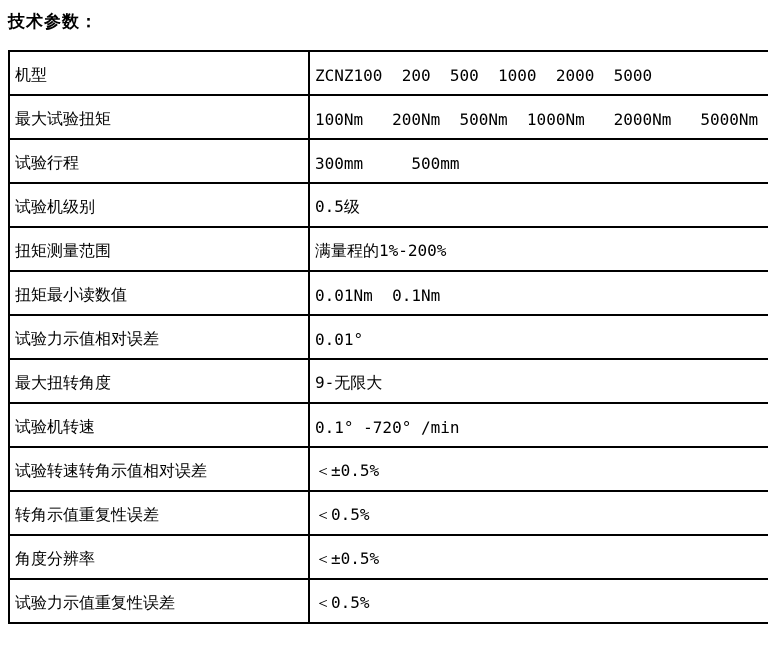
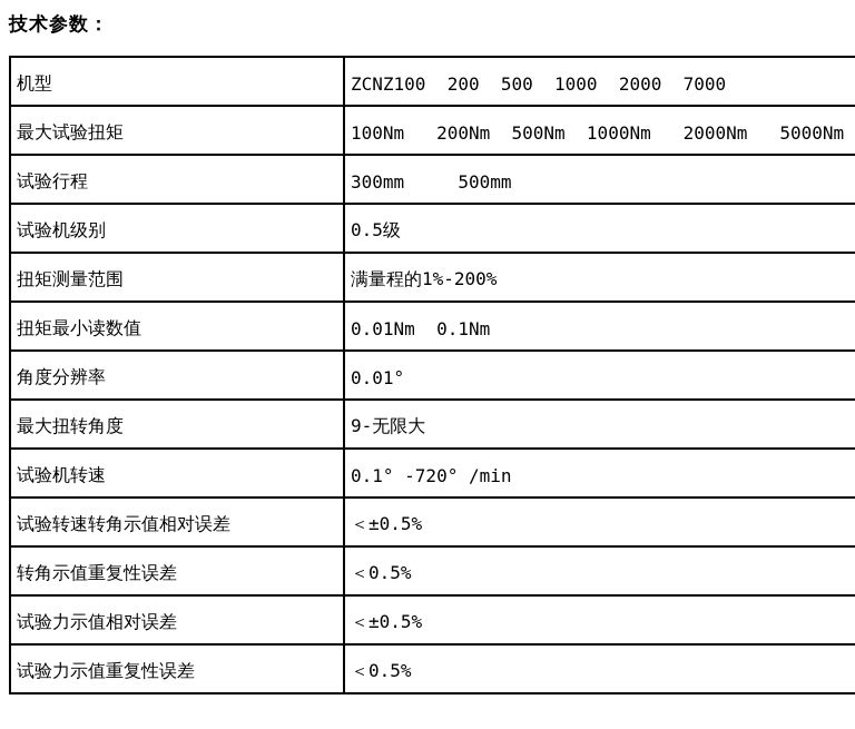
  技术参数：
- 机型	ZCNZ100 200 500 1000 2000 5000
+ 机型	ZCNZ100 200 500 1000 2000 7000
  最大试验扭矩	100Nm 200Nm 500Nm 1000Nm 2000Nm 5000Nm
  试验行程	300mm 500mm
  试验机级别	0.5级
  扭矩测量范围	满量程的1%-200%
  扭矩最小读数值	0.01Nm 0.1Nm
- 试验力示值相对误差	0.01°
+ 角度分辨率	0.01°
  最大扭转角度	9-无限大
  试验机转速	0.1° -720° /min
  试验转速转角示值相对误差	＜±0.5%
  转角示值重复性误差	＜0.5%
- 角度分辨率	＜±0.5%
+ 试验力示值相对误差	＜±0.5%
  试验力示值重复性误差	＜0.5%
